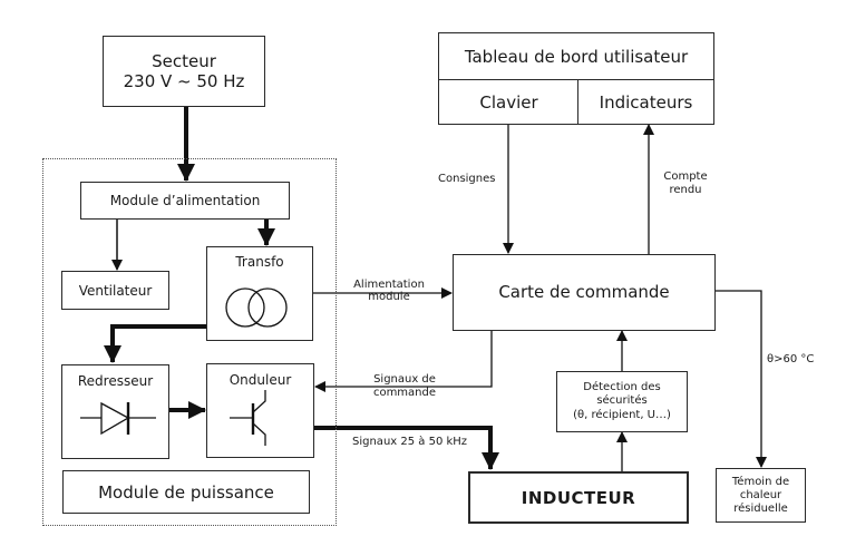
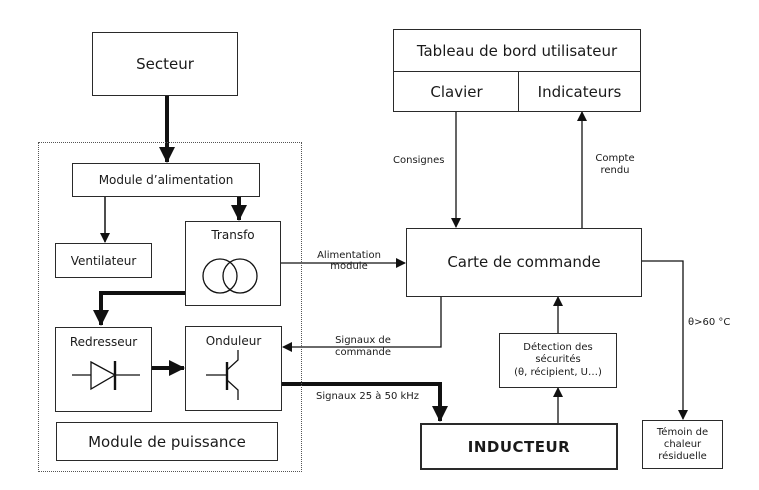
  Secteur
- 230 V ~ 50 Hz
  Module d’alimentation
  Ventilateur
  Transfo
  Redresseur
  Onduleur
  Module de puissance
  Tableau de bord utilisateur
  Clavier
  Indicateurs
  Carte de commande
  Détection des
  sécurités
  (θ, récipient, U…)
  INDUCTEUR
  Témoin de
  chaleur
  résiduelle
  Consignes
  Compte
  rendu
  Alimentation
  module
  Signaux de
  commande
  Signaux 25 à 50 kHz
  θ>60 °C
